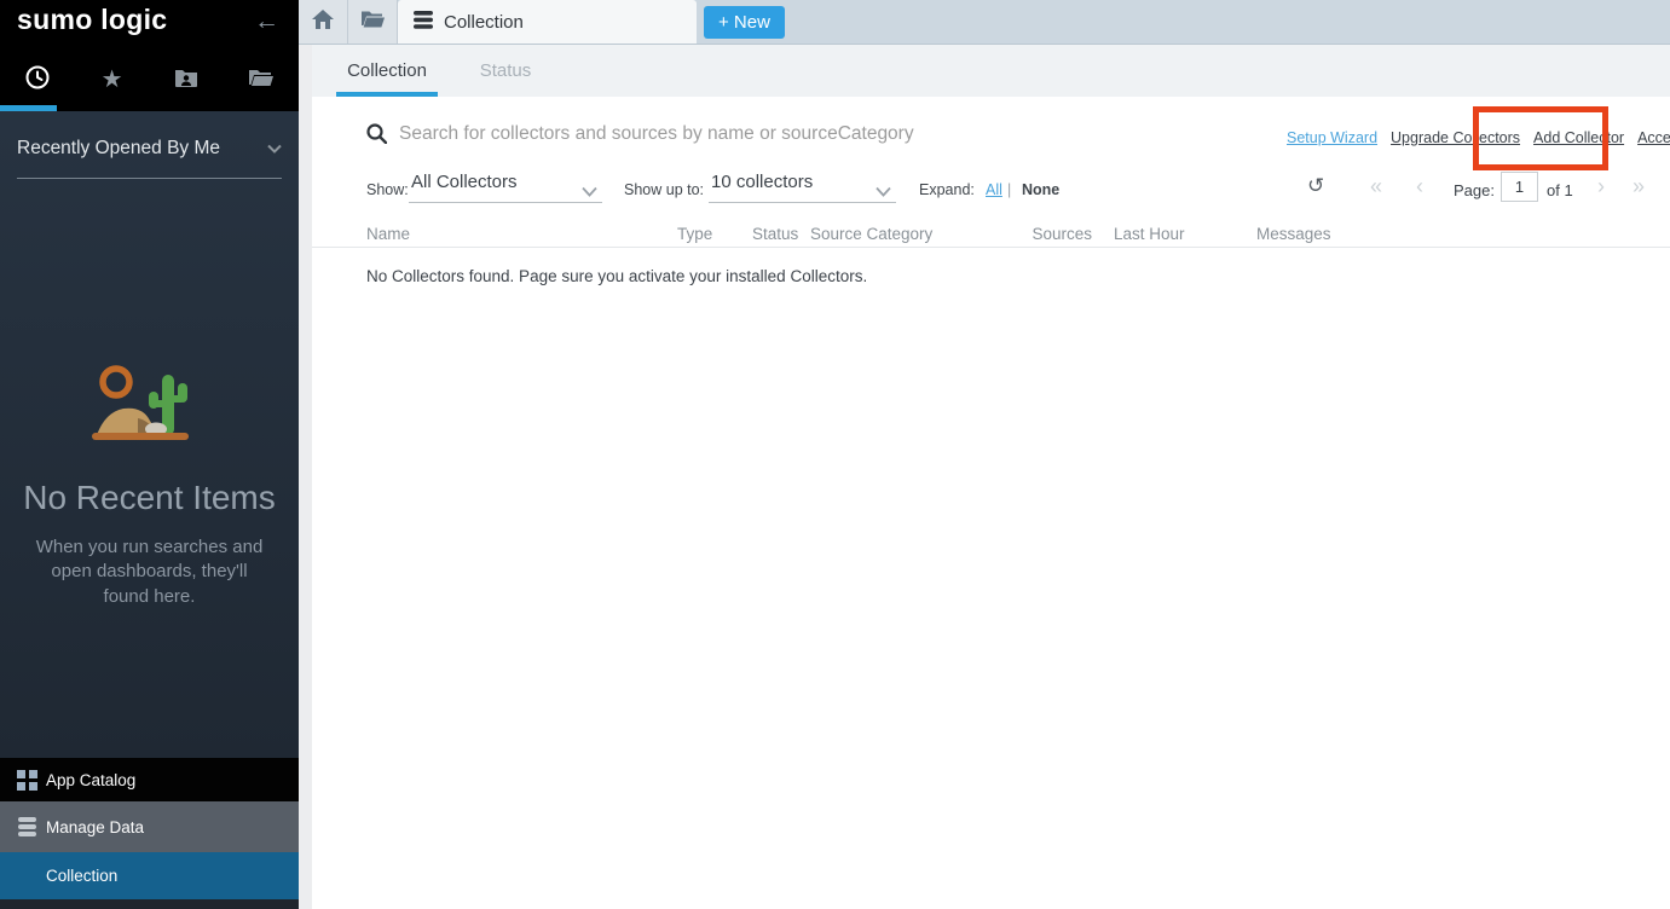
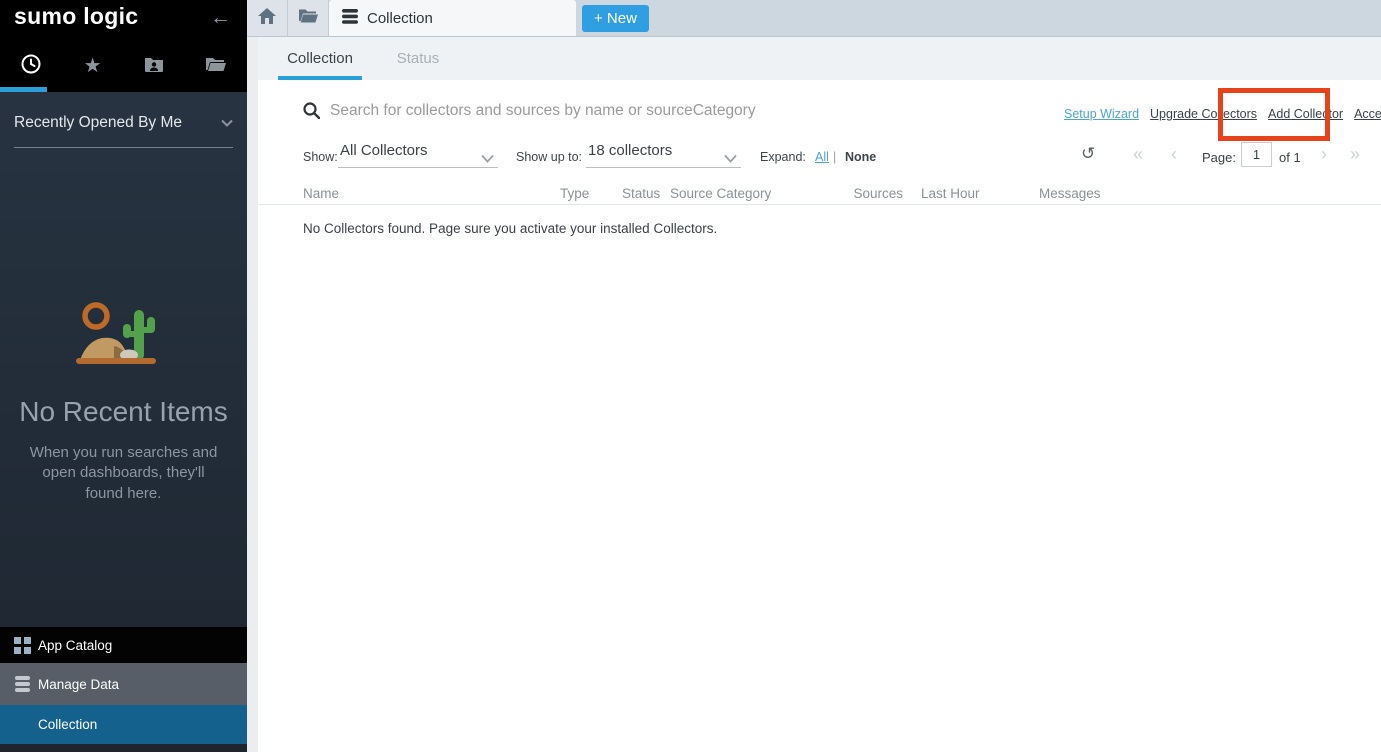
  sumo logic
  ←
  ★
  Recently Opened By Me
  No Recent Items
  When you run searches and open dashboards, they'll found here.
  App Catalog
  Manage Data
  Collection
  Collection
  + New
  Collection
  Status
  Search for collectors and sources by name or sourceCategory
  Setup Wizard
  Upgrade Collectors
  Add Collector
  Show:
  All Collectors
  Show up to:
- 10 collectors
+ 18 collectors
  Expand:
  All
  |
  None
  «
  ‹
  Page:
  1
  of 1
  ›
  »
  Name
  Type
  Status
  Source Category
  Sources
  Last Hour
  Messages
  No Collectors found. Page sure you activate your installed Collectors.
